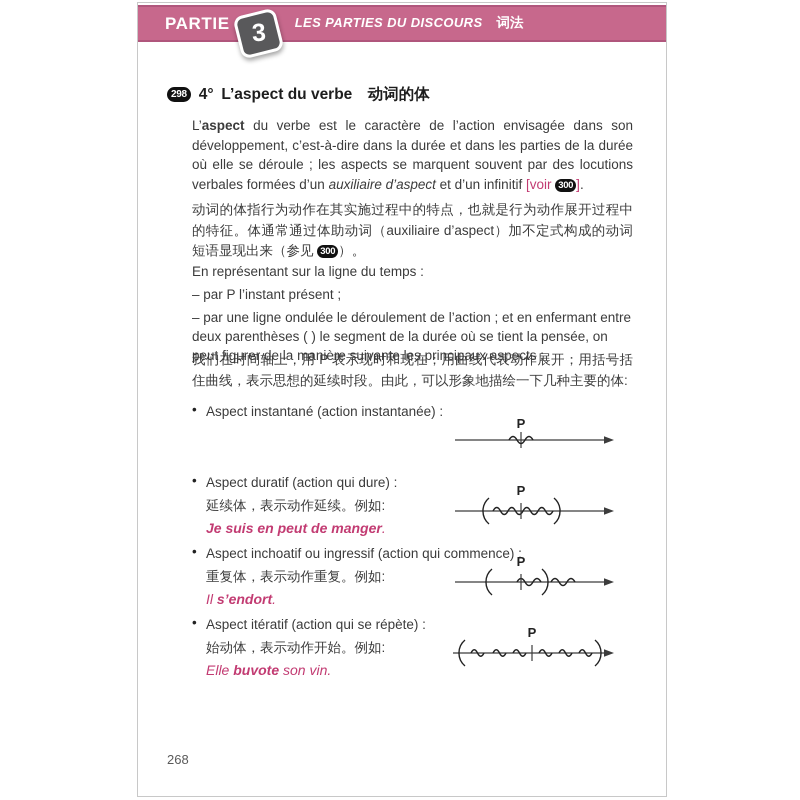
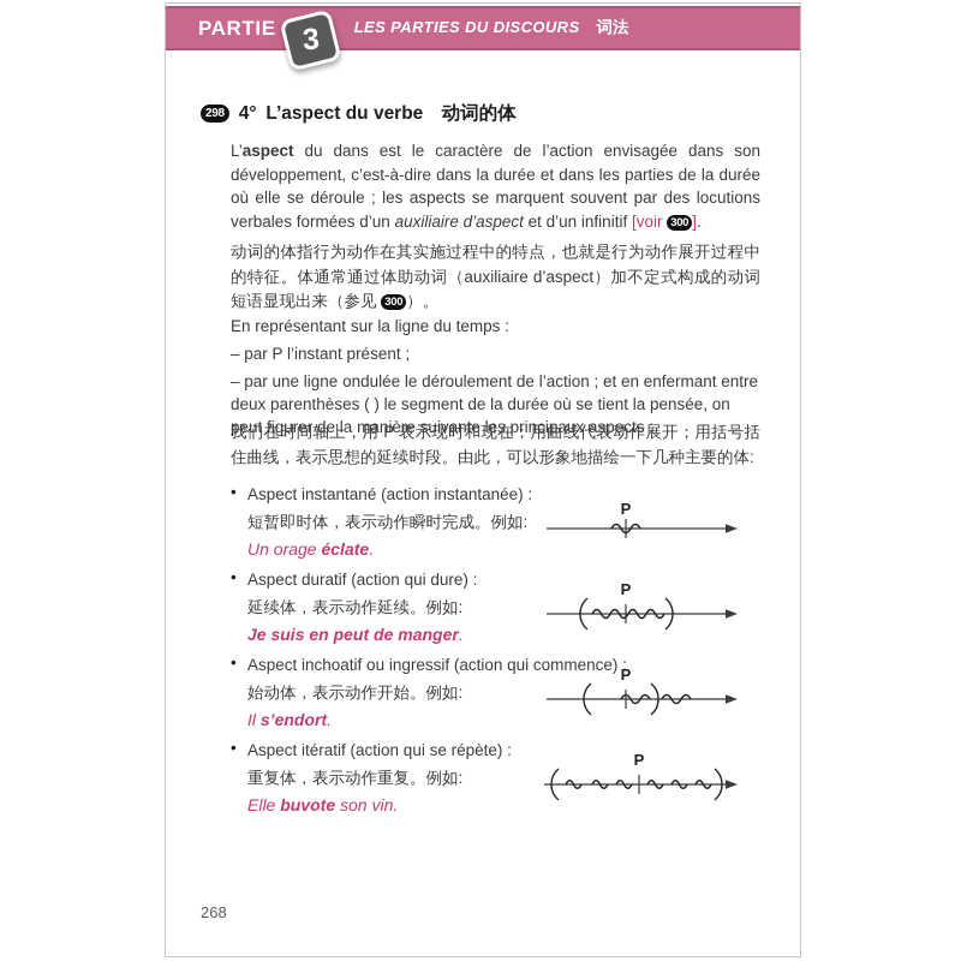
  PARTIE
  LES PARTIES DU DISCOURS 词法
  298
  4° L’aspect du verbe 动词的体
- L’aspect du verbe est le caractère de l’action envisagée dans son développement, c’est-à-dire dans la durée et dans les parties de la durée où elle se déroule ; les aspects se marquent souvent par des locutions verbales formées d’un auxiliaire d’aspect et d’un infinitif [voir 300 ].
+ L’aspect du dans est le caractère de l’action envisagée dans son développement, c’est-à-dire dans la durée et dans les parties de la durée où elle se déroule ; les aspects se marquent souvent par des locutions verbales formées d’un auxiliaire d’aspect et d’un infinitif [voir 300 ].
  动词的体指行为动作在其实施过程中的特点，也就是行为动作展开过程中的特征。体通常通过体助动词（auxiliaire d’aspect）加不定式构成的动词短语显现出来（参见 300 ）。
  En représentant sur la ligne du temps :
  – par P l’instant présent ;
  – par une ligne ondulée le déroulement de l’action ; et en enfermant entre deux parenthèses ( ) le segment de la durée où se tient la pensée, on peut figurer de la manière suivante les principaux aspects :
  我们在时间轴上，用 P 表示现时和现在；用曲线代表动作展开；用括号括住曲线，表示思想的延续时段。由此，可以形象地描绘一下几种主要的体:
  •
  Aspect instantané (action instantanée) :
+ 短暂即时体，表示动作瞬时完成。例如:
+ Un orage éclate.
  P
  •
  Aspect duratif (action qui dure) :
  延续体，表示动作延续。例如:
  Je suis en peut de manger.
  P
  •
  Aspect inchoatif ou ingressif (action qui commence) :
- 重复体，表示动作重复。例如:
+ 始动体，表示动作开始。例如:
  Il s’endort.
  P
  •
  Aspect itératif (action qui se répète) :
- 始动体，表示动作开始。例如:
+ 重复体，表示动作重复。例如:
  Elle buvote son vin.
  P
  268
